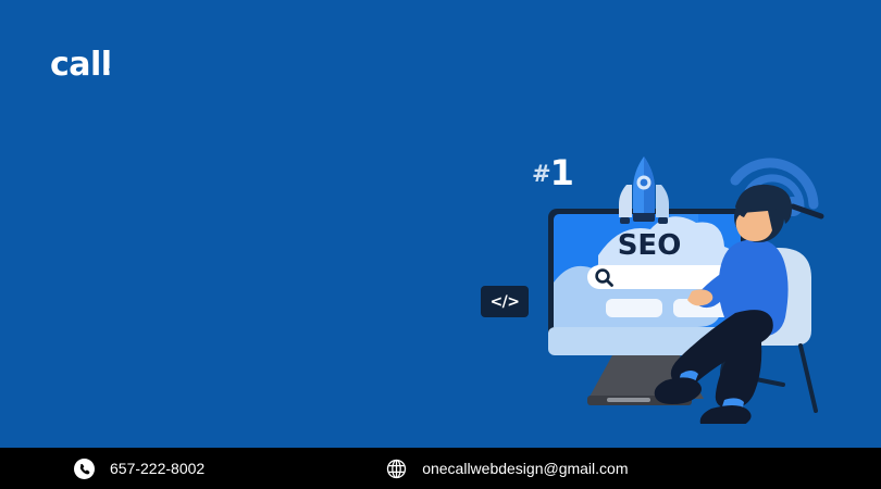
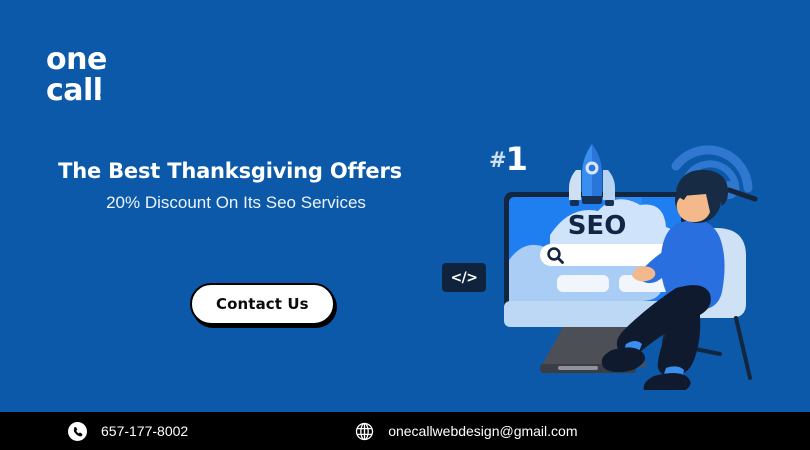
+ one
  call
+ The Best Thanksgiving Offers
+ 20% Discount On Its Seo Services
+ Contact Us
  SEO
  #1
  </>
- 657-222-8002
+ 657-177-8002
  onecallwebdesign@gmail.com
